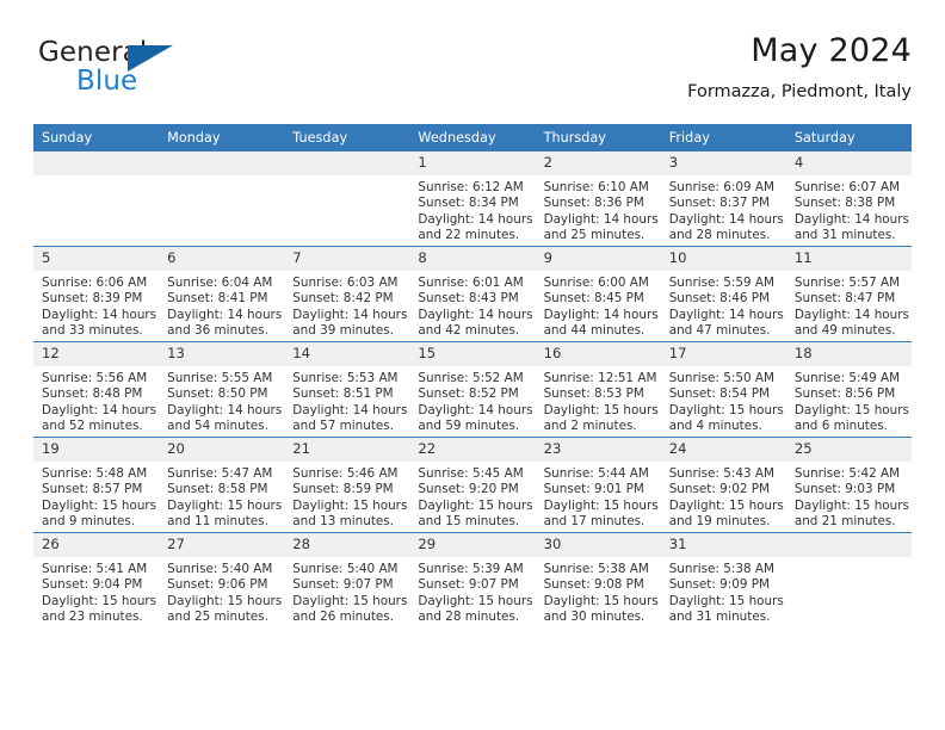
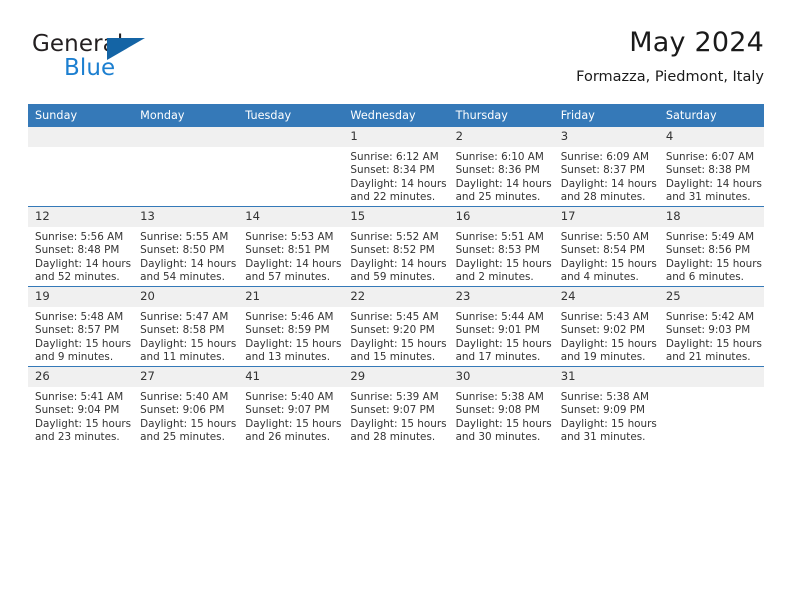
  General
  Blue
  May 2024
  Formazza, Piedmont, Italy
  Sunday	Monday	Tuesday	Wednesday	Thursday	Friday	Saturday
  			1Sunrise: 6:12 AMSunset: 8:34 PMDaylight: 14 hoursand 22 minutes.	2Sunrise: 6:10 AMSunset: 8:36 PMDaylight: 14 hoursand 25 minutes.	3Sunrise: 6:09 AMSunset: 8:37 PMDaylight: 14 hoursand 28 minutes.	4Sunrise: 6:07 AMSunset: 8:38 PMDaylight: 14 hoursand 31 minutes.
- 5Sunrise: 6:06 AMSunset: 8:39 PMDaylight: 14 hoursand 33 minutes.	6Sunrise: 6:04 AMSunset: 8:41 PMDaylight: 14 hoursand 36 minutes.	7Sunrise: 6:03 AMSunset: 8:42 PMDaylight: 14 hoursand 39 minutes.	8Sunrise: 6:01 AMSunset: 8:43 PMDaylight: 14 hoursand 42 minutes.	9Sunrise: 6:00 AMSunset: 8:45 PMDaylight: 14 hoursand 44 minutes.	10Sunrise: 5:59 AMSunset: 8:46 PMDaylight: 14 hoursand 47 minutes.	11Sunrise: 5:57 AMSunset: 8:47 PMDaylight: 14 hoursand 49 minutes.
- 12Sunrise: 5:56 AMSunset: 8:48 PMDaylight: 14 hoursand 52 minutes.	13Sunrise: 5:55 AMSunset: 8:50 PMDaylight: 14 hoursand 54 minutes.	14Sunrise: 5:53 AMSunset: 8:51 PMDaylight: 14 hoursand 57 minutes.	15Sunrise: 5:52 AMSunset: 8:52 PMDaylight: 14 hoursand 59 minutes.	16Sunrise: 12:51 AMSunset: 8:53 PMDaylight: 15 hoursand 2 minutes.	17Sunrise: 5:50 AMSunset: 8:54 PMDaylight: 15 hoursand 4 minutes.	18Sunrise: 5:49 AMSunset: 8:56 PMDaylight: 15 hoursand 6 minutes.
+ 12Sunrise: 5:56 AMSunset: 8:48 PMDaylight: 14 hoursand 52 minutes.	13Sunrise: 5:55 AMSunset: 8:50 PMDaylight: 14 hoursand 54 minutes.	14Sunrise: 5:53 AMSunset: 8:51 PMDaylight: 14 hoursand 57 minutes.	15Sunrise: 5:52 AMSunset: 8:52 PMDaylight: 14 hoursand 59 minutes.	16Sunrise: 5:51 AMSunset: 8:53 PMDaylight: 15 hoursand 2 minutes.	17Sunrise: 5:50 AMSunset: 8:54 PMDaylight: 15 hoursand 4 minutes.	18Sunrise: 5:49 AMSunset: 8:56 PMDaylight: 15 hoursand 6 minutes.
  19Sunrise: 5:48 AMSunset: 8:57 PMDaylight: 15 hoursand 9 minutes.	20Sunrise: 5:47 AMSunset: 8:58 PMDaylight: 15 hoursand 11 minutes.	21Sunrise: 5:46 AMSunset: 8:59 PMDaylight: 15 hoursand 13 minutes.	22Sunrise: 5:45 AMSunset: 9:20 PMDaylight: 15 hoursand 15 minutes.	23Sunrise: 5:44 AMSunset: 9:01 PMDaylight: 15 hoursand 17 minutes.	24Sunrise: 5:43 AMSunset: 9:02 PMDaylight: 15 hoursand 19 minutes.	25Sunrise: 5:42 AMSunset: 9:03 PMDaylight: 15 hoursand 21 minutes.
- 26Sunrise: 5:41 AMSunset: 9:04 PMDaylight: 15 hoursand 23 minutes.	27Sunrise: 5:40 AMSunset: 9:06 PMDaylight: 15 hoursand 25 minutes.	28Sunrise: 5:40 AMSunset: 9:07 PMDaylight: 15 hoursand 26 minutes.	29Sunrise: 5:39 AMSunset: 9:07 PMDaylight: 15 hoursand 28 minutes.	30Sunrise: 5:38 AMSunset: 9:08 PMDaylight: 15 hoursand 30 minutes.	31Sunrise: 5:38 AMSunset: 9:09 PMDaylight: 15 hoursand 31 minutes.
+ 26Sunrise: 5:41 AMSunset: 9:04 PMDaylight: 15 hoursand 23 minutes.	27Sunrise: 5:40 AMSunset: 9:06 PMDaylight: 15 hoursand 25 minutes.	41Sunrise: 5:40 AMSunset: 9:07 PMDaylight: 15 hoursand 26 minutes.	29Sunrise: 5:39 AMSunset: 9:07 PMDaylight: 15 hoursand 28 minutes.	30Sunrise: 5:38 AMSunset: 9:08 PMDaylight: 15 hoursand 30 minutes.	31Sunrise: 5:38 AMSunset: 9:09 PMDaylight: 15 hoursand 31 minutes.
